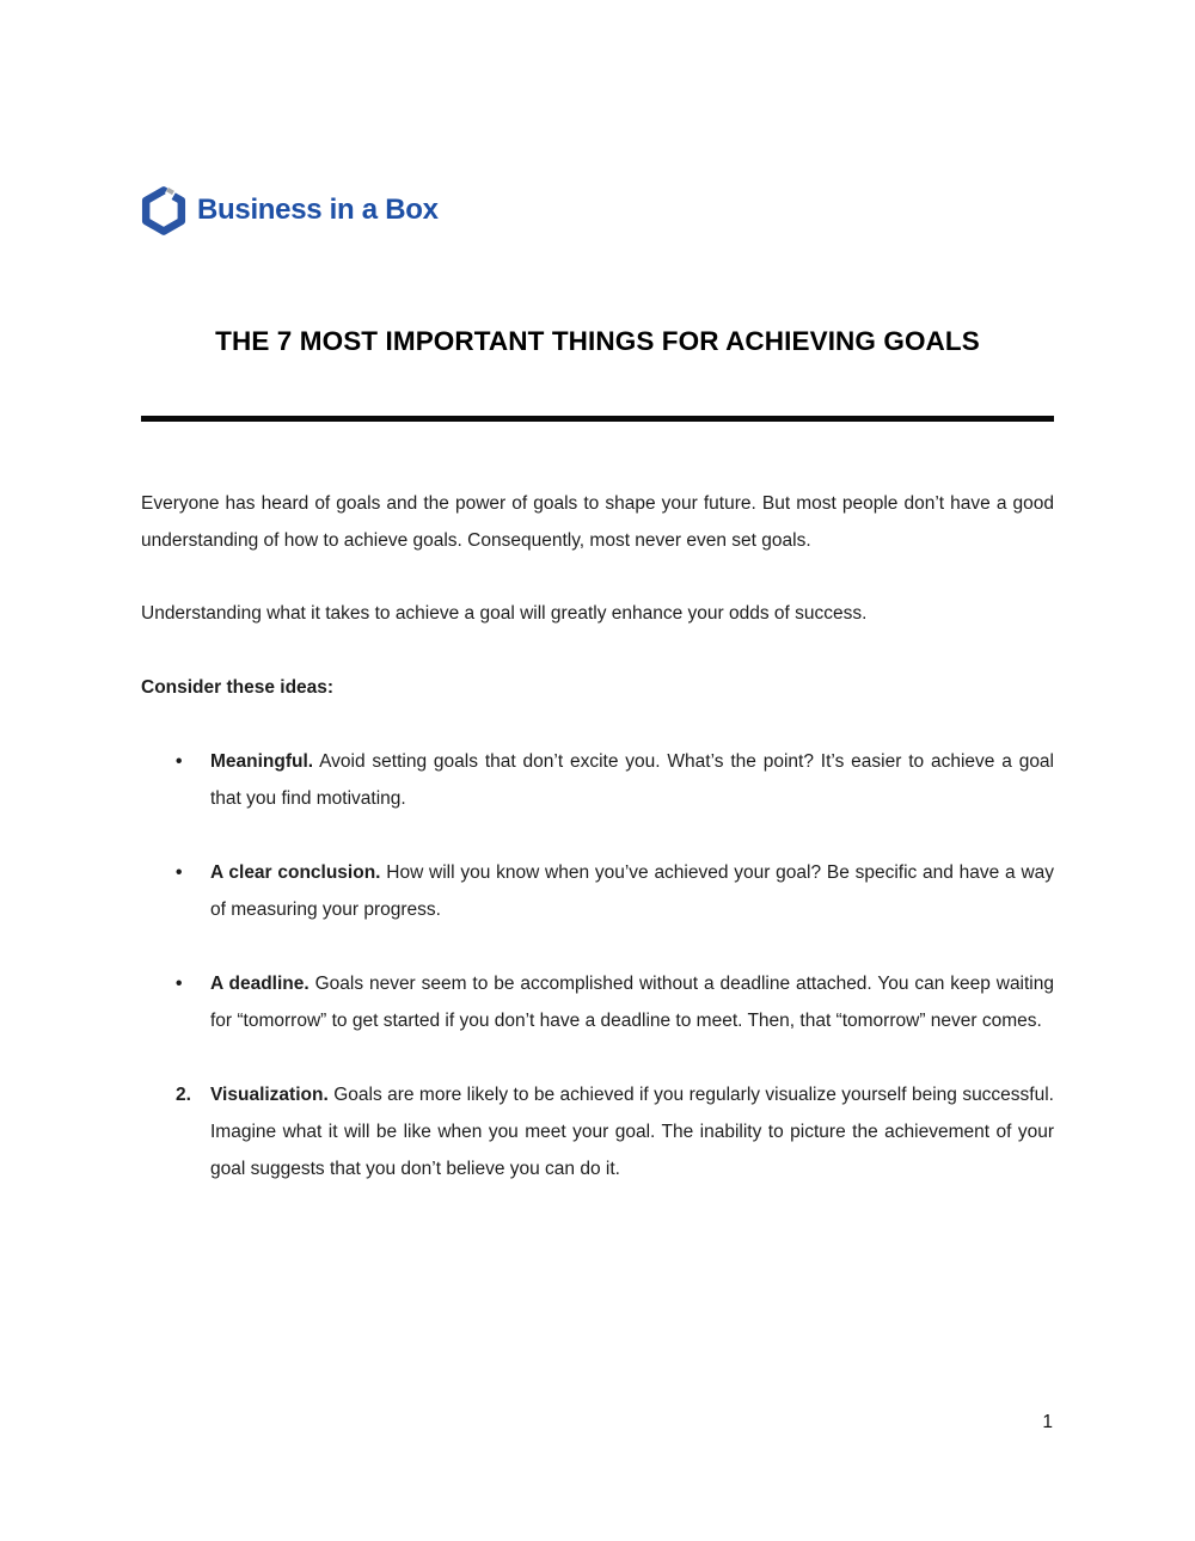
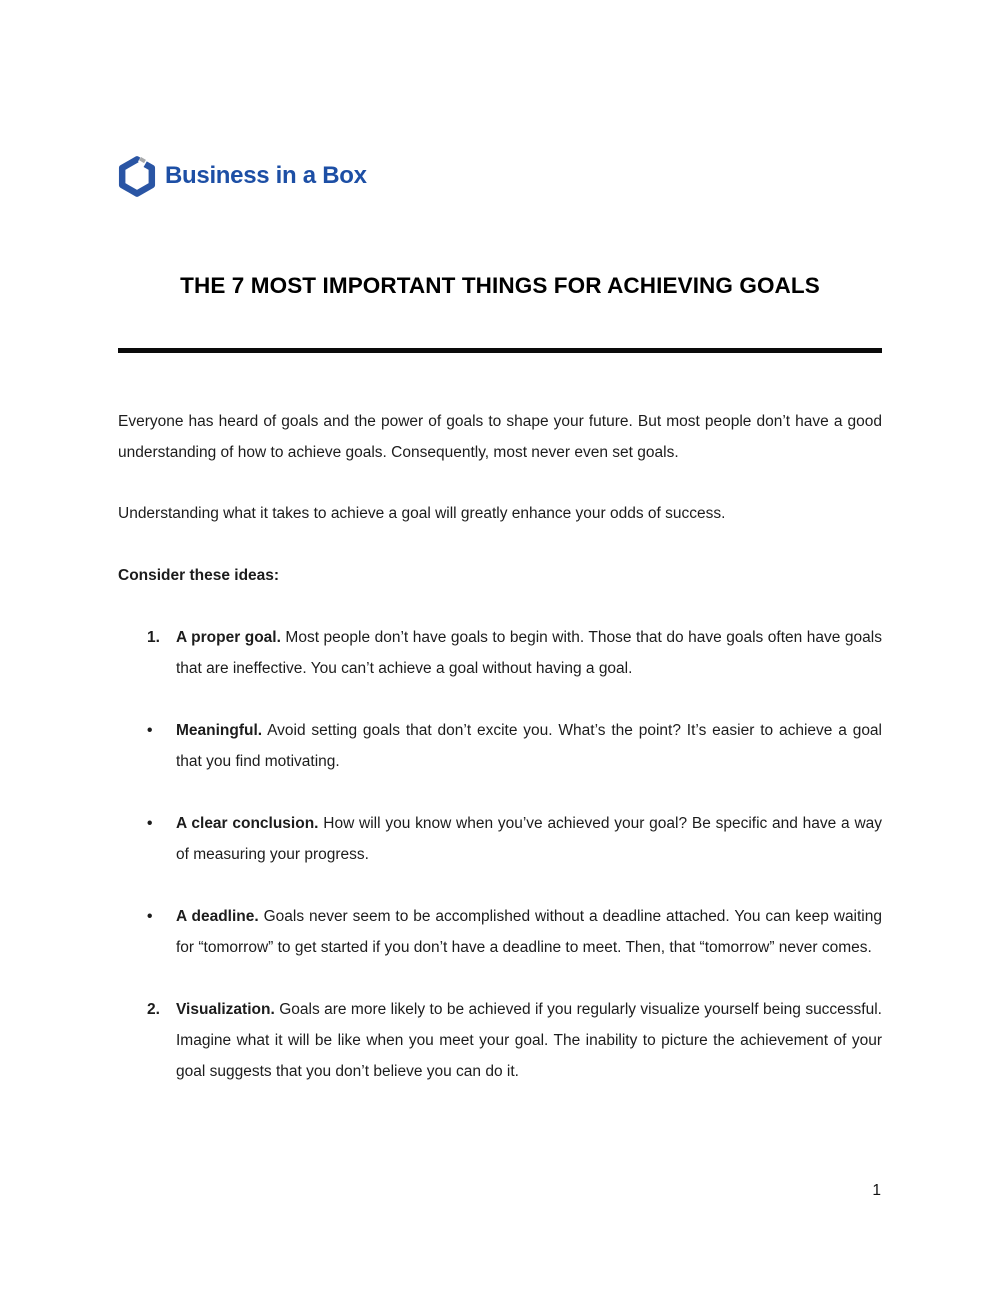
  Business in a Box
  THE 7 MOST IMPORTANT THINGS FOR ACHIEVING GOALS
  Everyone has heard of goals and the power of goals to shape your future. But most people don’t have a good understanding of how to achieve goals. Consequently, most never even set goals.
  Understanding what it takes to achieve a goal will greatly enhance your odds of success.
  Consider these ideas:
+ 1.
+ A proper goal. Most people don’t have goals to begin with. Those that do have goals often have goals that are ineffective. You can’t achieve a goal without having a goal.
  •
  Meaningful. Avoid setting goals that don’t excite you. What’s the point? It’s easier to achieve a goal that you find motivating.
  •
  A clear conclusion. How will you know when you’ve achieved your goal? Be specific and have a way of measuring your progress.
  •
  A deadline. Goals never seem to be accomplished without a deadline attached. You can keep waiting for “tomorrow” to get started if you don’t have a deadline to meet. Then, that “tomorrow” never comes.
  2.
  Visualization. Goals are more likely to be achieved if you regularly visualize yourself being successful. Imagine what it will be like when you meet your goal. The inability to picture the achievement of your goal suggests that you don’t believe you can do it.
  1
